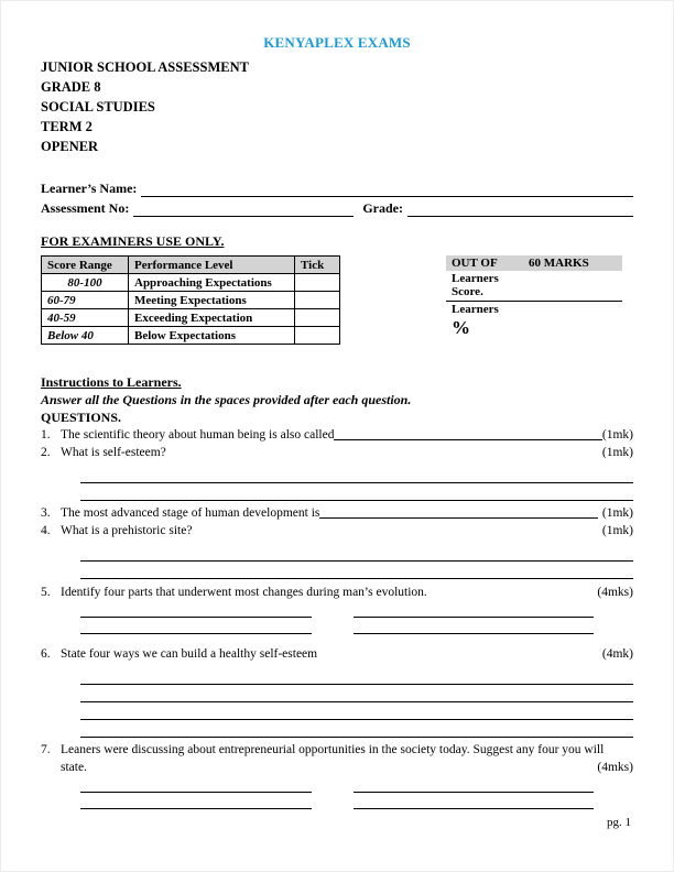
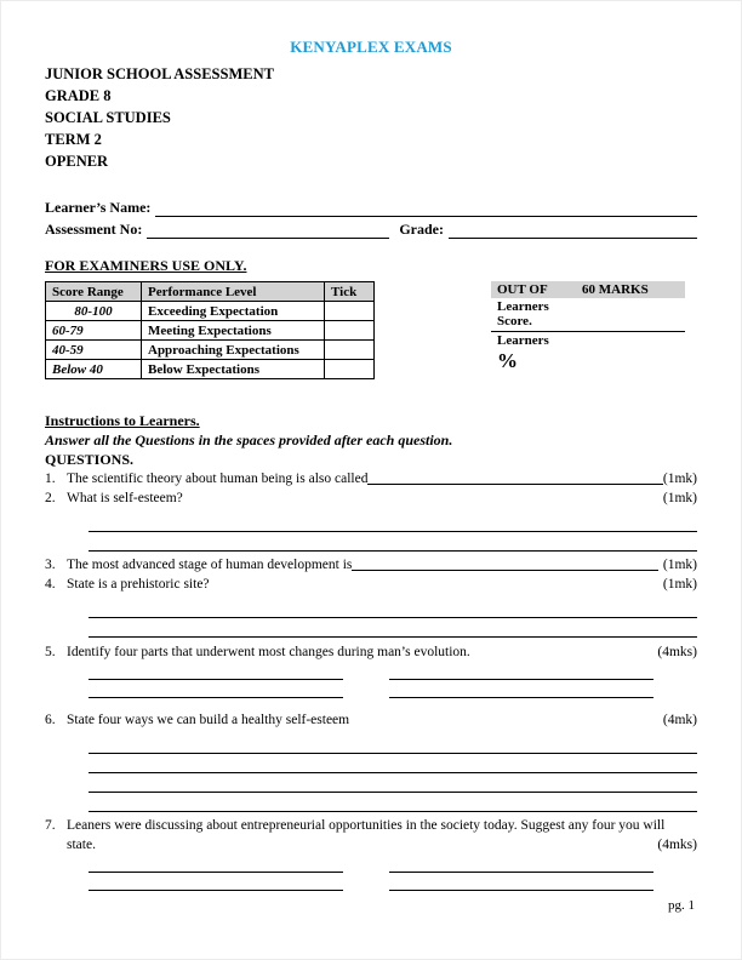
  KENYAPLEX EXAMS
  JUNIOR SCHOOL ASSESSMENT
  GRADE 8
  SOCIAL STUDIES
  TERM 2
  OPENER
  Learner’s Name:
  Assessment No:
  Grade:
  FOR EXAMINERS USE ONLY.
  Score Range	Performance Level	Tick
- 80-100	Approaching Expectations
+ 80-100	Exceeding Expectation
  60-79	Meeting Expectations
- 40-59	Exceeding Expectation
+ 40-59	Approaching Expectations
  Below 40	Below Expectations
  OUT OF
  60 MARKS
  Learners
  Score.
  Learners
  %
  Instructions to Learners.
  Answer all the Questions in the spaces provided after each question.
  QUESTIONS.
  1.
  The scientific theory about human being is also called
  (1mk)
  2.
  What is self-esteem?
  (1mk)
  3.
  The most advanced stage of human development is
  (1mk)
  4.
- What is a prehistoric site?
+ State is a prehistoric site?
  (1mk)
  5.
  Identify four parts that underwent most changes during man’s evolution.
  (4mks)
  6.
  State four ways we can build a healthy self-esteem
  (4mk)
  7.
  Leaners were discussing about entrepreneurial opportunities in the society today. Suggest any four you will state.
  (4mks)
  pg. 1
